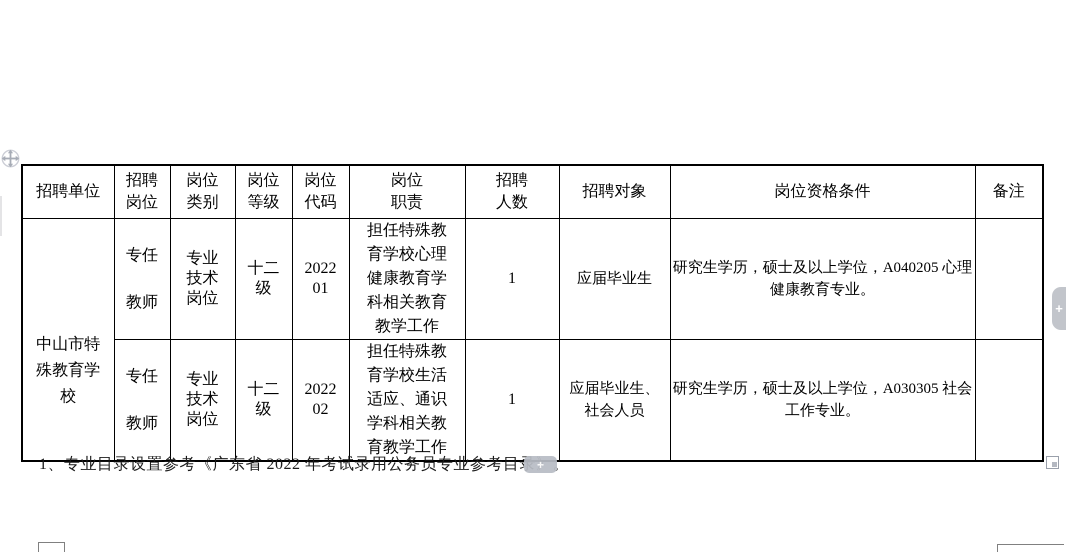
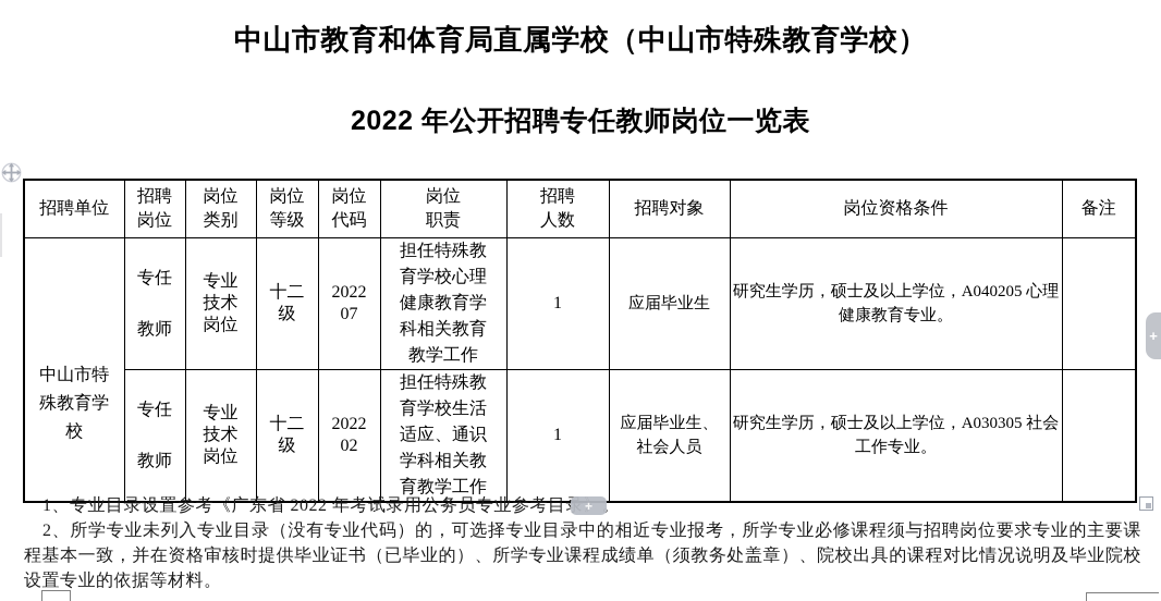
+ 中山市教育和体育局直属学校（中山市特殊教育学校）
+ 2022 年公开招聘专任教师岗位一览表
  招聘单位	招聘 岗位	岗位 类别	岗位 等级	岗位 代码	岗位 职责	招聘 人数	招聘对象	岗位资格条件	备注
- 中山市特殊教育学校	专任 教师	专业 技术 岗位	十二 级	2022 01	担任特殊教育学校心理健康教育学科相关教育教学工作	1	应届毕业生	研究生学历，硕士及以上学位，A040205 心理健康教育专业。
+ 中山市特殊教育学校	专任 教师	专业 技术 岗位	十二 级	2022 07	担任特殊教育学校心理健康教育学科相关教育教学工作	1	应届毕业生	研究生学历，硕士及以上学位，A040205 心理健康教育专业。
  专任 教师	专业 技术 岗位	十二 级	2022 02	担任特殊教育学校生活适应、通识学科相关教育教学工作	1	应届毕业生、社会人员	研究生学历，硕士及以上学位，A030305 社会工作专业。
  1、专业目录设置参考《广东省 2022 年考试录用公务员专业参考目。
+ 2、所学专业未列入专业目录（没有专业代码）的，可选择专业目录中的相近专业报考，所学专业必修课程须与招聘岗位要求专业的主要课程基本一致，并在资格审核时提供毕业证书（已毕业的）、所学专业课程成绩单（须教务处盖章）、院校出具的课程对比情况说明及毕业院校设置专业的依据等材料。
  +
  +
